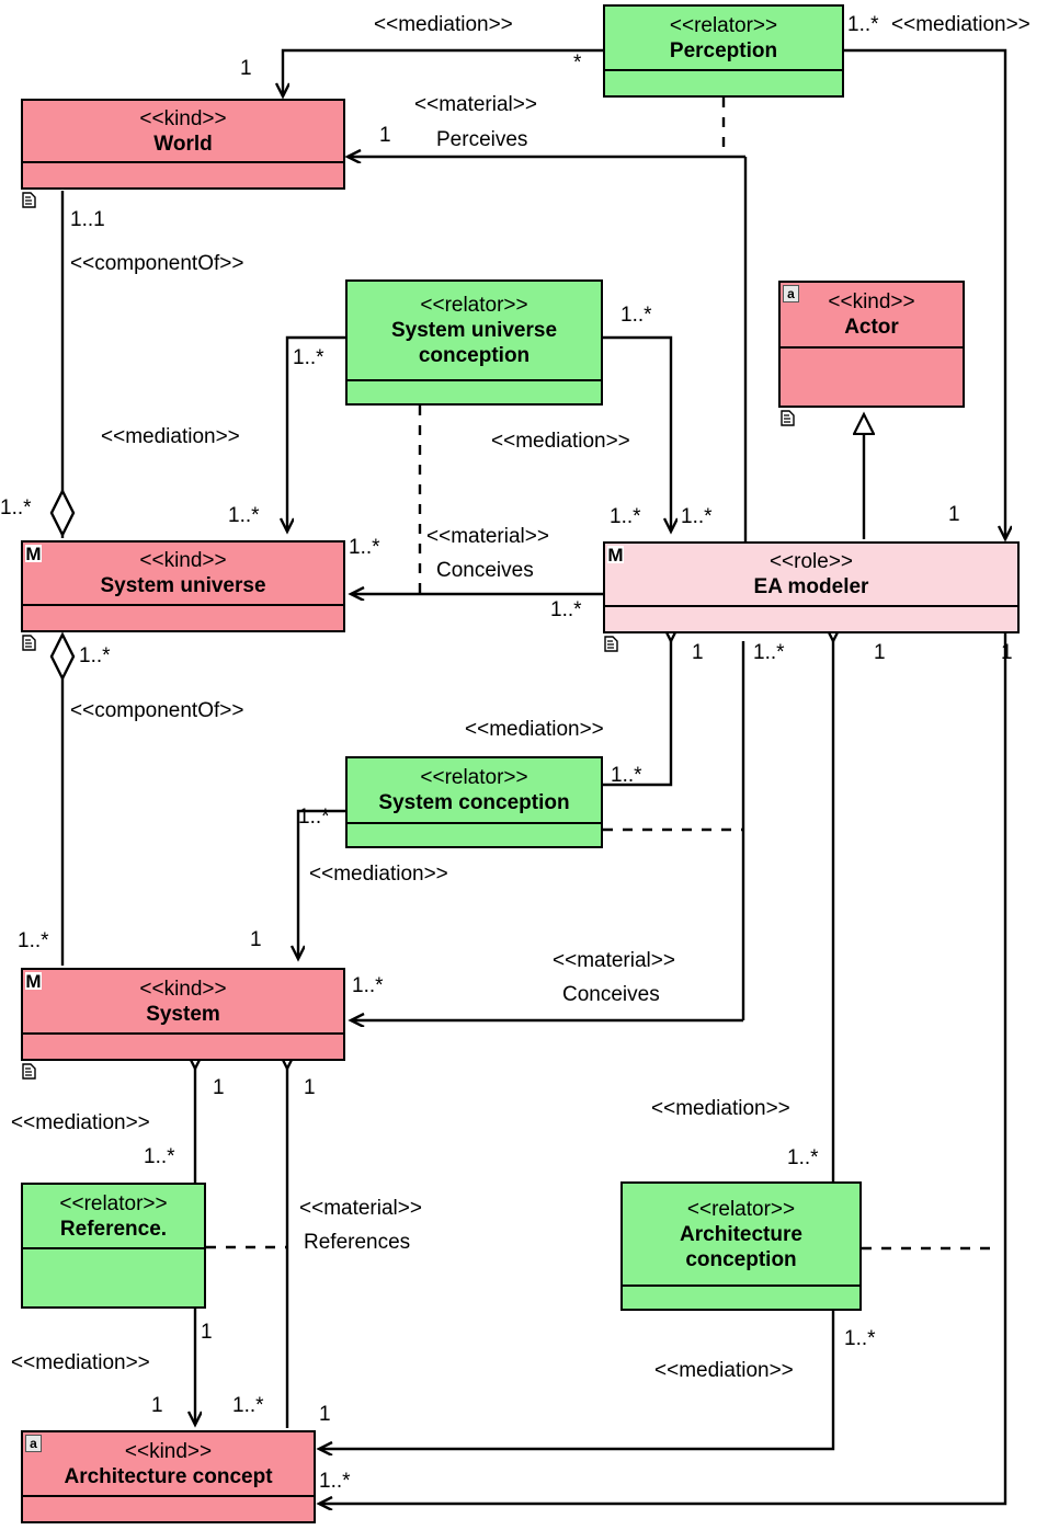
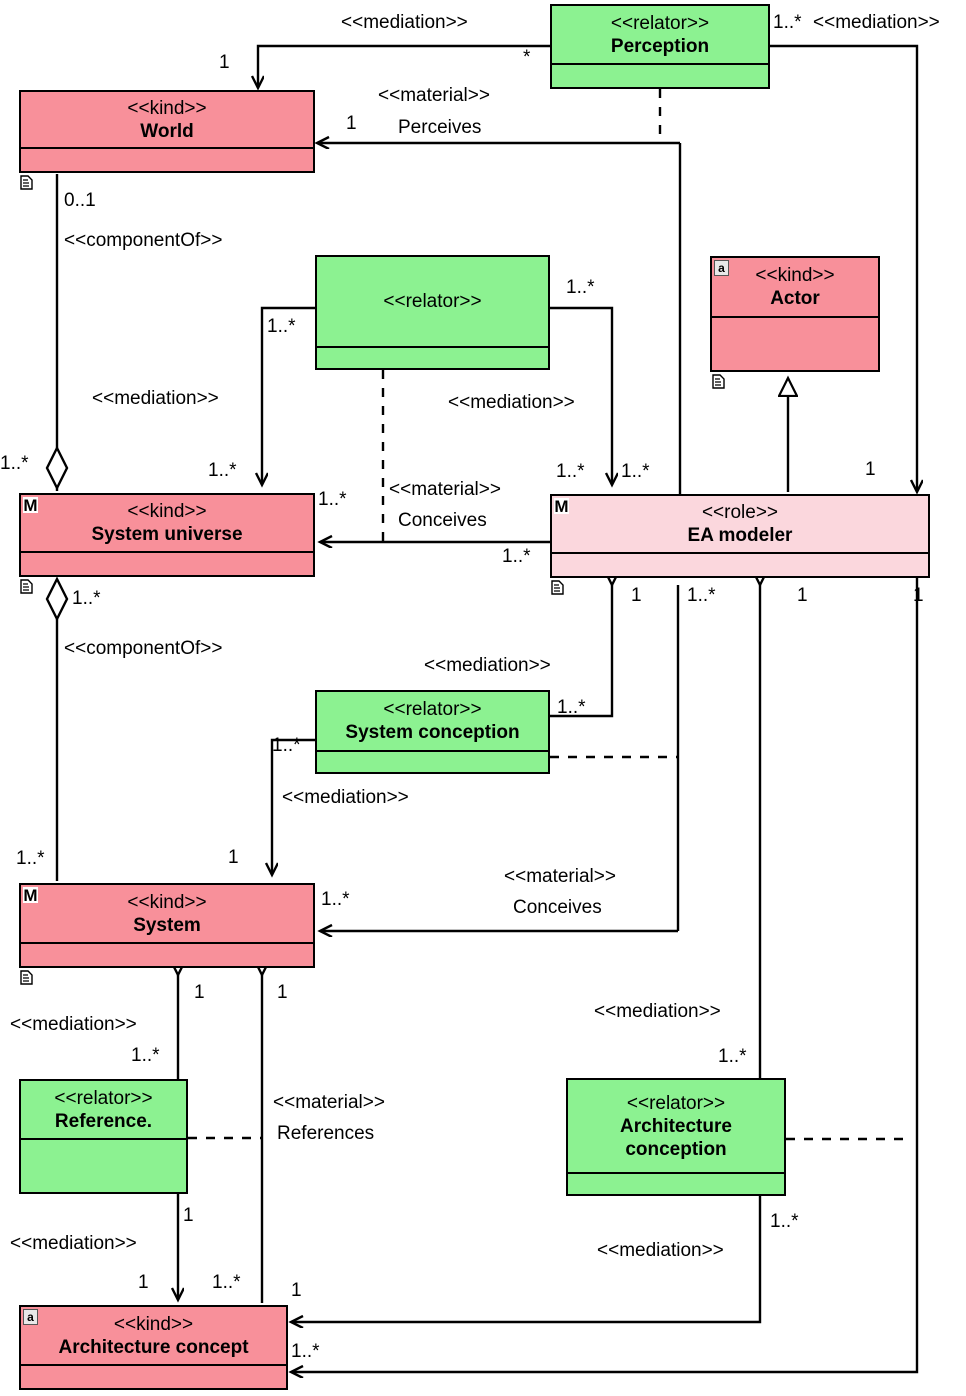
  <<relator>>
  Perception
  <<kind>>
  World
  <<relator>>
- System universe conception
  a
  <<kind>>
  Actor
  M
  <<kind>>
  System universe
  M
  <<role>>
  EA modeler
  <<relator>>
  System conception
  M
  <<kind>>
  System
  <<relator>>
  Reference.
  <<relator>>
  Architecture conception
  a
  <<kind>>
  Architecture concept
  <<mediation>>
  <<mediation>>
  <<material>>
  Perceives
  <<componentOf>>
  <<mediation>>
  <<mediation>>
  <<material>>
  Conceives
  <<componentOf>>
  <<mediation>>
  <<mediation>>
  <<material>>
  Conceives
  <<mediation>>
  <<mediation>>
  <<material>>
  References
  <<mediation>>
  <<mediation>>
  1
  *
  1..*
  1
- 1..1
+ 0..1
  1..*
  1..*
  1..*
  1..*
  1..*
  1..*
  1..*
  1
  1..*
  1..*
  1
  1..*
  1
  1
  1..*
  1..*
  1..*
  1
  1..*
  1
  1
  1..*
  1..*
  1
  1..*
  1
  1..*
  1
  1..*
